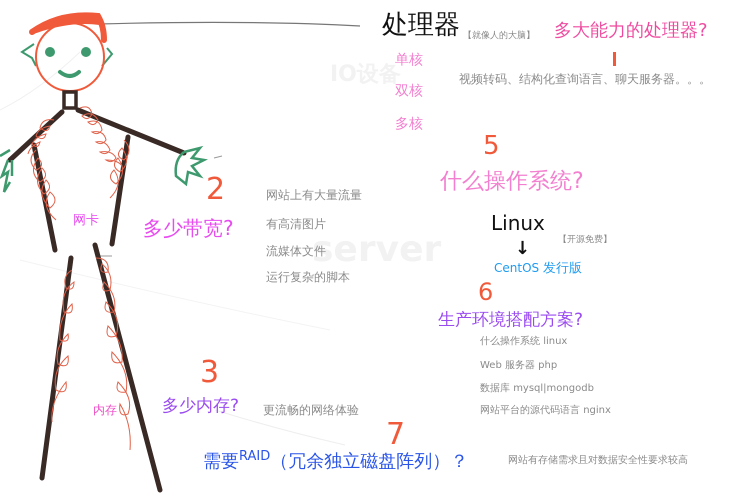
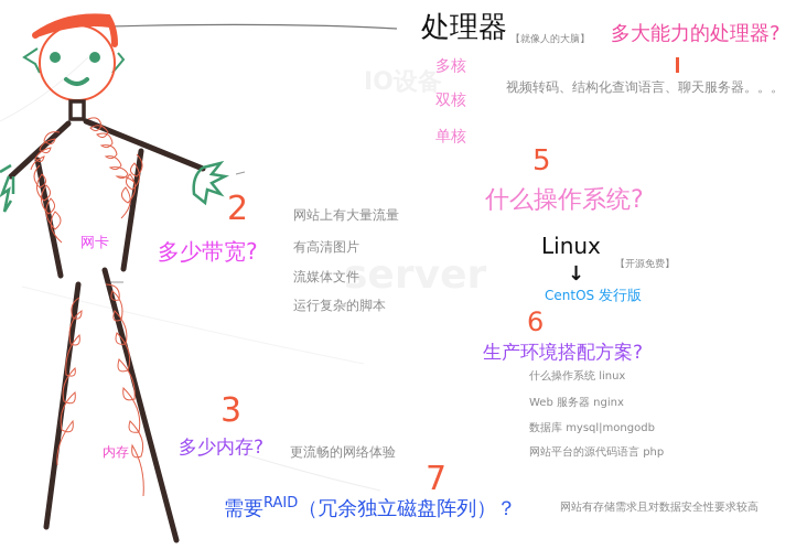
  IO设备
  server
  处理器
  【就像人的大脑】
  多大能力的处理器?
- 单核
+ 多核
  双核
- 多核
+ 单核
  视频转码、结构化查询语言、聊天服务器。。。
  2
  网卡
  多少带宽?
  网站上有大量流量
  有高清图片
  流媒体文件
  运行复杂的脚本
  3
  内存
  多少内存?
  更流畅的网络体验
  7
  需要RAID（冗余独立磁盘阵列）？
  网站有存储需求且对数据安全性要求较高
  5
  什么操作系统?
  Linux
  【开源免费】
  ↓
  CentOS 发行版
  6
  生产环境搭配方案?
  什么操作系统 linux
- Web 服务器 php
+ Web 服务器 nginx
  数据库 mysql|mongodb
- 网站平台的源代码语言 nginx
+ 网站平台的源代码语言 php
